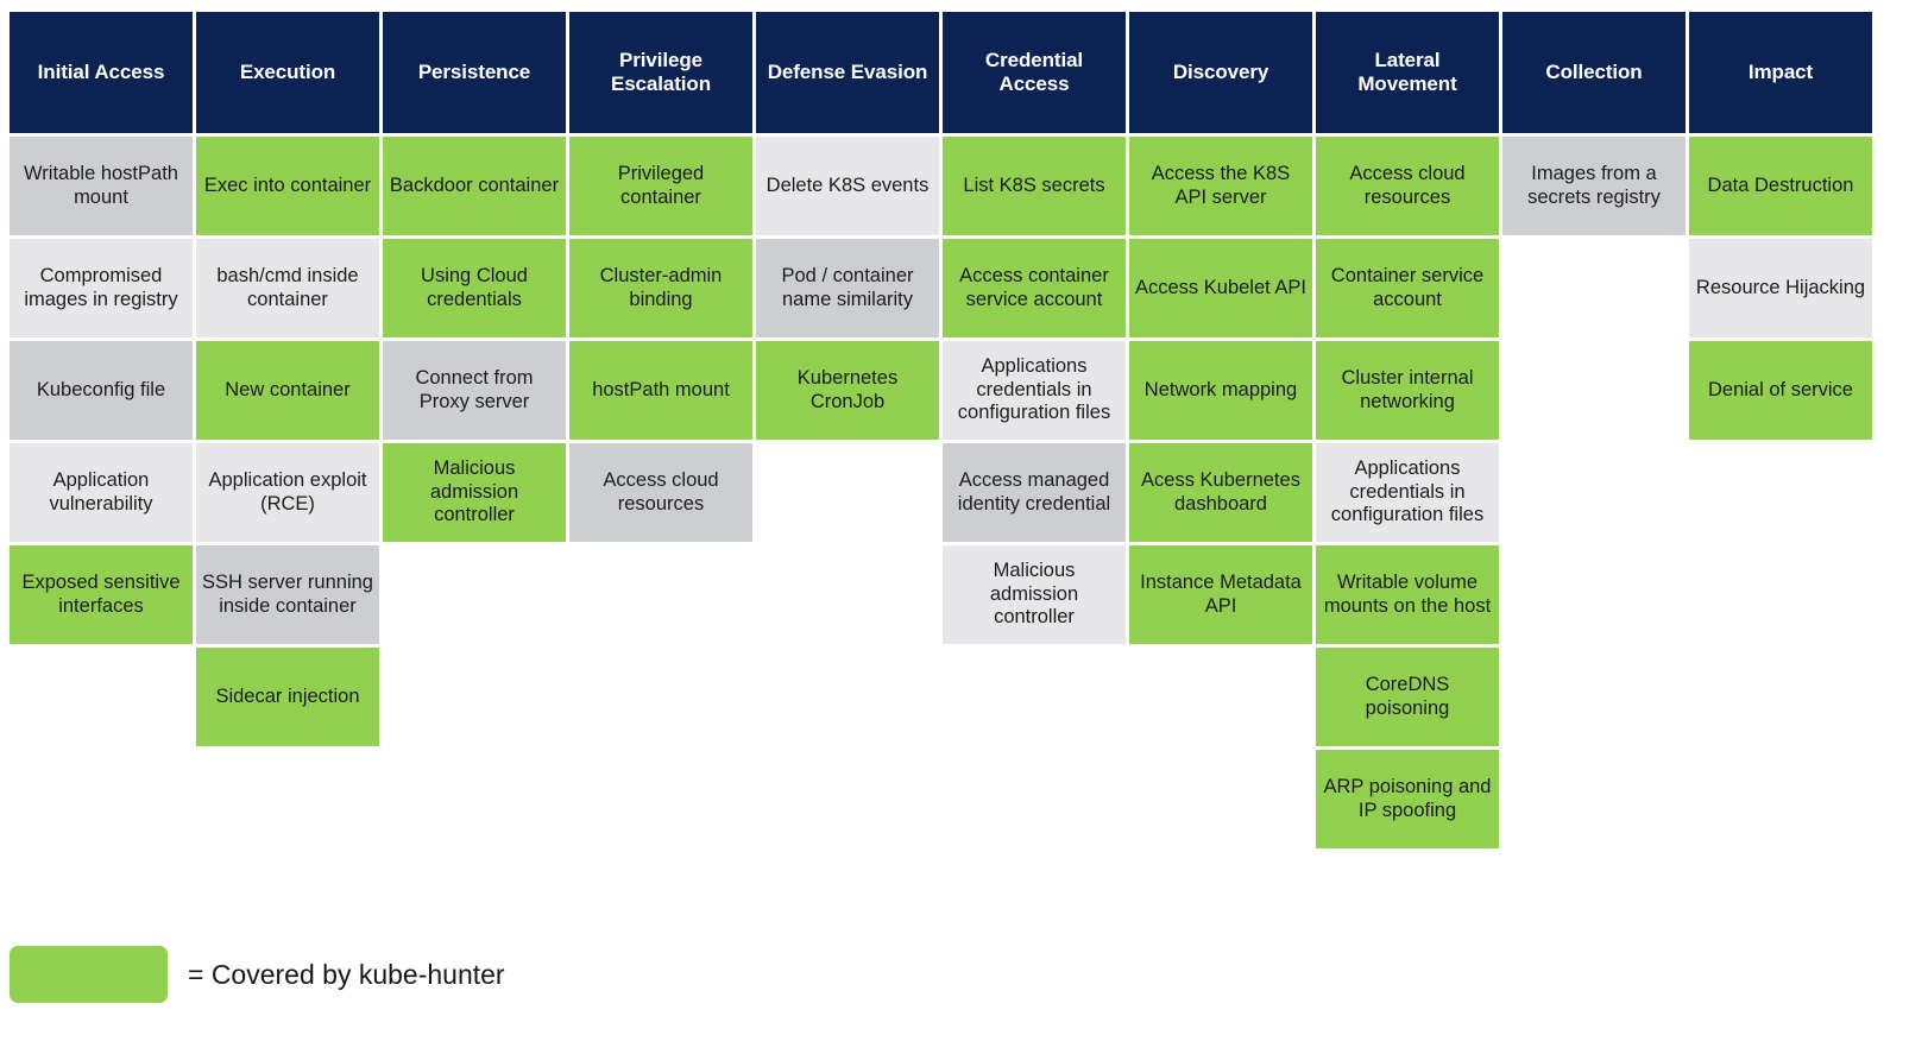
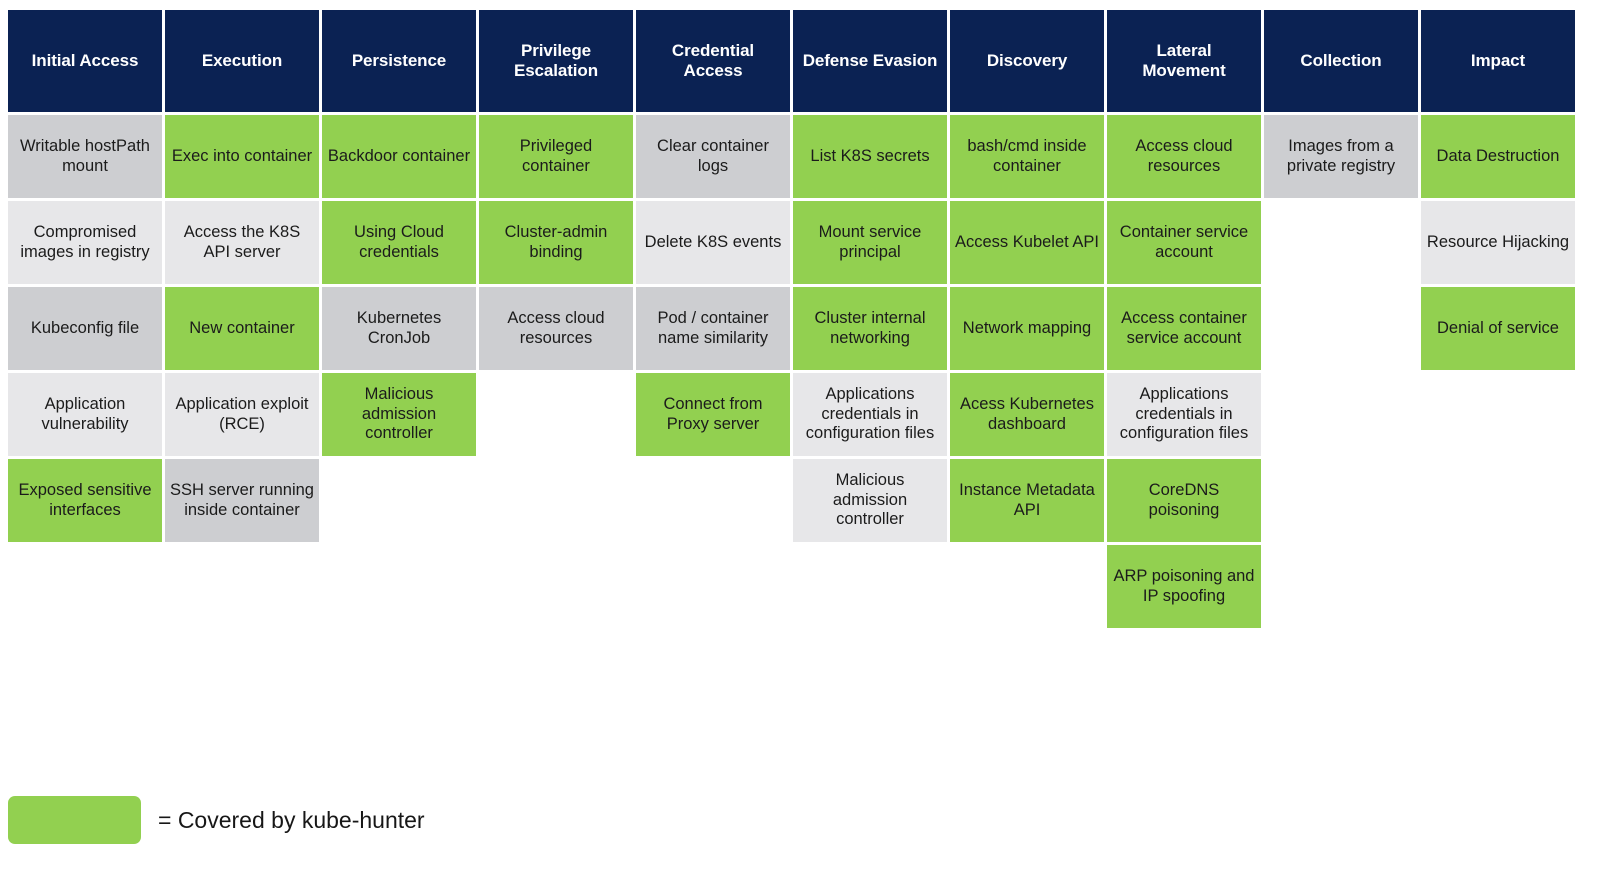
  Initial Access
  Writable hostPath mount
  Compromised images in registry
  Kubeconfig file
  Application vulnerability
  Exposed sensitive interfaces
  Execution
  Exec into container
- bash/cmd inside container
+ Access the K8S API server
  New container
  Application exploit (RCE)
  SSH server running inside container
- Sidecar injection
  Persistence
  Backdoor container
  Using Cloud credentials
- Connect from Proxy server
+ Kubernetes CronJob
  Malicious admission controller
  Privilege Escalation
  Privileged container
  Cluster-admin binding
- hostPath mount
  Access cloud resources
- Defense Evasion
+ Credential Access
+ Clear container logs
  Delete K8S events
  Pod / container name similarity
- Kubernetes CronJob
+ Connect from Proxy server
- Credential Access
+ Defense Evasion
  List K8S secrets
+ Mount service principal
- Access container service account
+ Cluster internal networking
  Applications credentials in configuration files
- Access managed identity credential
  Malicious admission controller
  Discovery
- Access the K8S API server
+ bash/cmd inside container
  Access Kubelet API
  Network mapping
  Acess Kubernetes dashboard
  Instance Metadata API
  Lateral Movement
  Access cloud resources
  Container service account
- Cluster internal networking
+ Access container service account
  Applications credentials in configuration files
- Writable volume mounts on the host
  CoreDNS poisoning
  ARP poisoning and IP spoofing
  Collection
- Images from a secrets registry
+ Images from a private registry
  Impact
  Data Destruction
  Resource Hijacking
  Denial of service
  = Covered by kube-hunter
